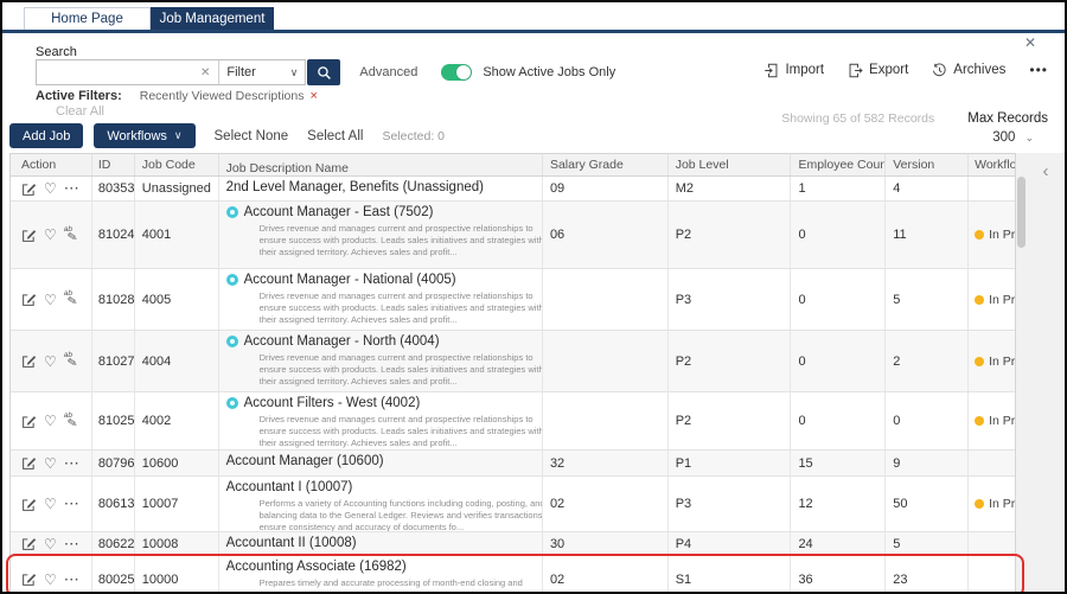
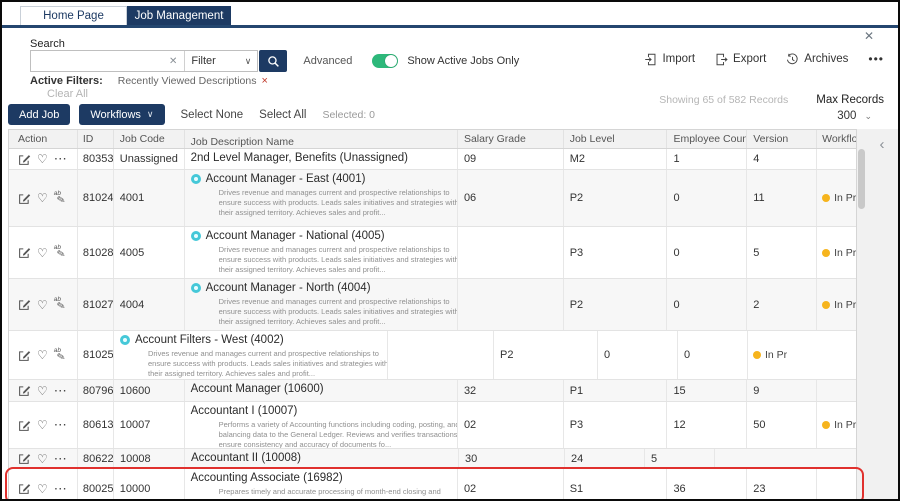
  Home Page
  Job Management
  ✕
  Search
  ✕
  Filter
  ∨
  Advanced
  Show Active Jobs Only
  Active Filters:
  Recently Viewed Descriptions
  ×
  Clear All
  Import
  Export
  Archives
  •••
  Showing 65 of 582 Records
  Max Records
  300 ⌄
  Add Job
  Workflows
  ∨
  Select None
  Select All
  Selected: 0
  Action
  ID
  Job Code
  Job Description Name
  Salary Grade
  Job Level
  Employee Coun
  Version
  ♡
  ⋯
  80353
  Unassigned
  2nd Level Manager, Benefits (Unassigned)
  09
  M2
  1
  4
  ♡
  81024
  4001
- Account Manager - East (7502)
+ Account Manager - East (4001)
  Drives revenue and manages current and prospective relationships to ensure success with products. Leads sales initiatives and strategies with their assigned territory. Achieves sales and profit...
  06
  P2
  0
  11
  ♡
  81028
  4005
  Account Manager - National (4005)
  Drives revenue and manages current and prospective relationships to ensure success with products. Leads sales initiatives and strategies with their assigned territory. Achieves sales and profit...
  P3
  0
  5
  ♡
  81027
  4004
  Account Manager - North (4004)
  Drives revenue and manages current and prospective relationships to ensure success with products. Leads sales initiatives and strategies with their assigned territory. Achieves sales and profit...
  P2
  0
  2
  ♡
  81025
- 4002
  Account Filters - West (4002)
  Drives revenue and manages current and prospective relationships to ensure success with products. Leads sales initiatives and strategies with their assigned territory. Achieves sales and profit...
  P2
  0
  0
  ♡
  ⋯
  80796
  10600
  Account Manager (10600)
  32
  P1
  15
  9
  ♡
  ⋯
  80613
  10007
  Accountant I (10007)
  Performs a variety of Accounting functions including coding, posting, an balancing data to the General Ledger. Reviews and verifies transactions ensure consistency and accuracy of documents fo...
  02
  P3
  12
  50
  ♡
  ⋯
  80622
  10008
  Accountant II (10008)
  30
- P4
  24
  5
  ♡
  ⋯
  80025
  10000
  Accounting Associate (16982)
  Prepares timely and accurate processing of month-end closing and
  02
  S1
  36
  23
  ‹
